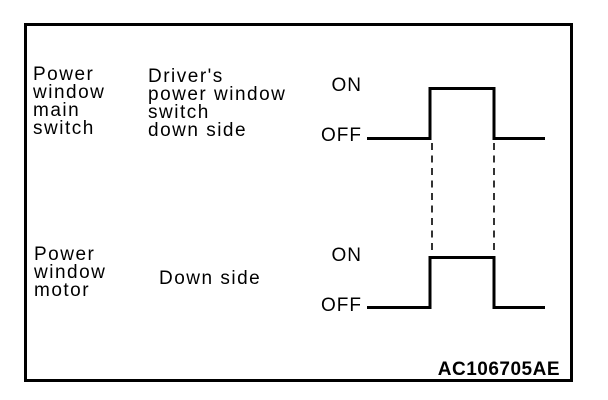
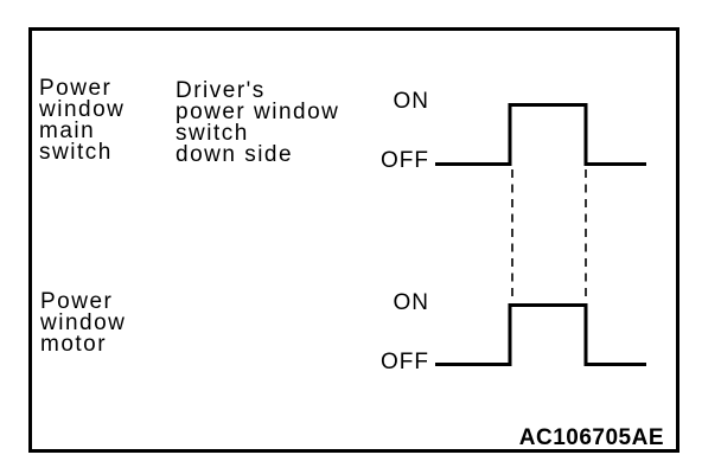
  Power
  window
  main
  switch
  Driver's
  power window
  switch
  down side
  ON
  OFF
  Power
  window
  motor
- Down side
  ON
  OFF
  AC106705AE
